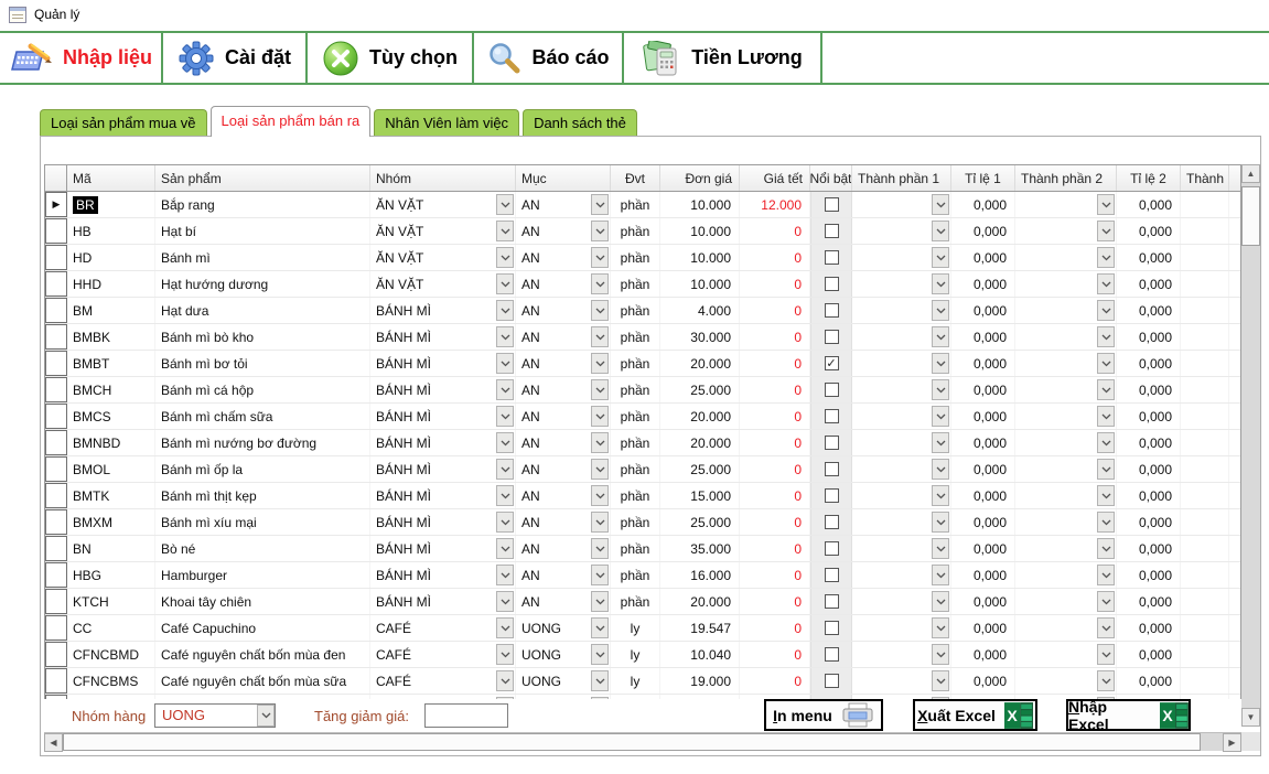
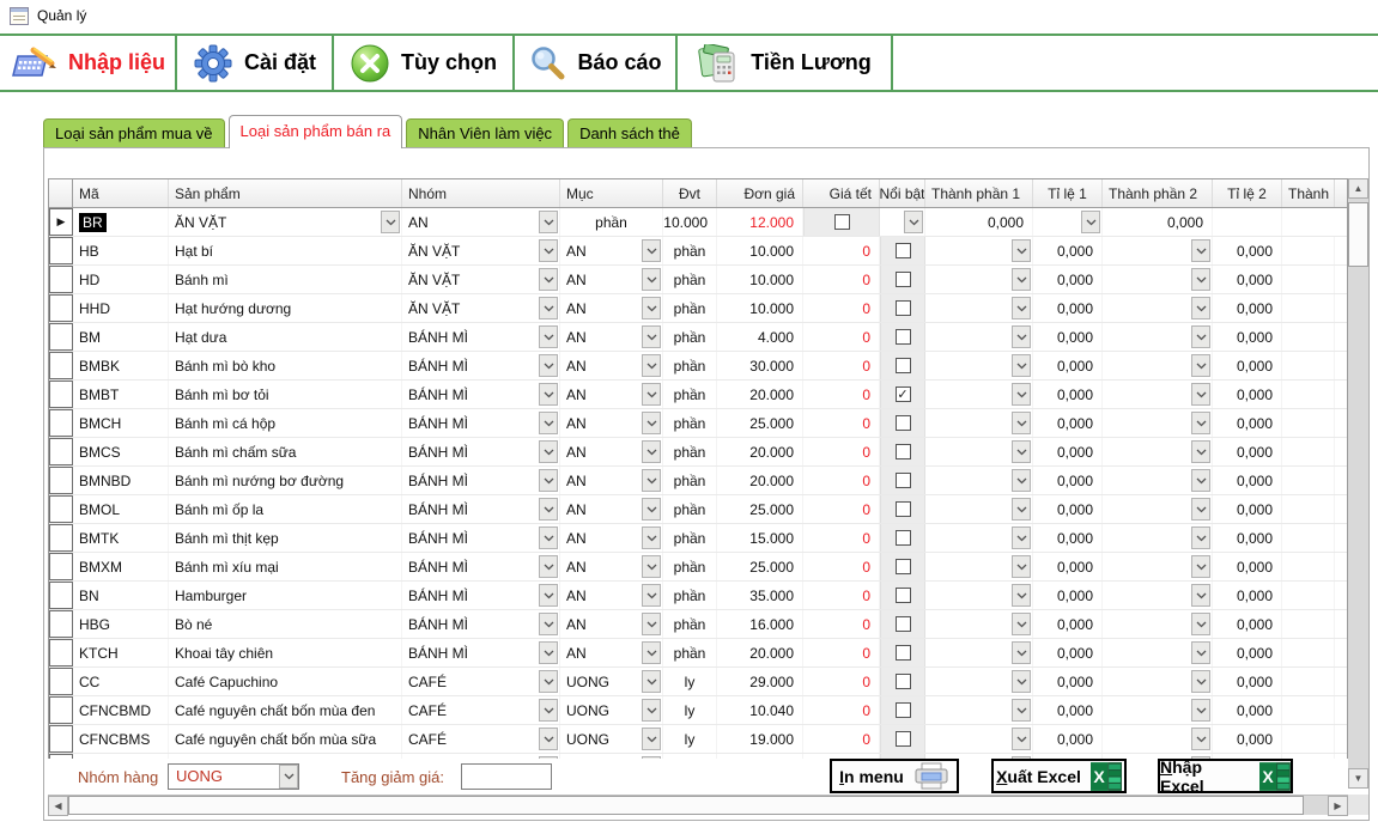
  Quản lý
  Nhập liệu
  Cài đặt
  Tùy chọn
  Báo cáo
  Tiền Lương
  Loại sản phẩm mua về
  Loại sản phẩm bán ra
  Nhân Viên làm việc
  Danh sách thẻ
  Mã
  Sản phẩm
  Nhóm
  Mục
  Đvt
  Đơn giá
  Giá tết
  Nổi bật
  Thành phần 1
  Tỉ lệ 1
  Thành phần 2
  Tỉ lệ 2
  Thành
  ▶
  BR
- Bắp rang
  ĂN VẶT
  AN
  phần
  10.000
  12.000
  0,000
  0,000
  HB
  Hạt bí
  ĂN VẶT
  AN
  phần
  10.000
  0
  0,000
  0,000
  HD
  Bánh mì
  ĂN VẶT
  AN
  phần
  10.000
  0
  0,000
  0,000
  HHD
  Hạt hướng dương
  ĂN VẶT
  AN
  phần
  10.000
  0
  0,000
  0,000
  BM
  Hạt dưa
  BÁNH MÌ
  AN
  phần
  4.000
  0
  0,000
  0,000
  BMBK
  Bánh mì bò kho
  BÁNH MÌ
  AN
  phần
  30.000
  0
  0,000
  0,000
  BMBT
  Bánh mì bơ tỏi
  BÁNH MÌ
  AN
  phần
  20.000
  0
  ✓
  0,000
  0,000
  BMCH
  Bánh mì cá hộp
  BÁNH MÌ
  AN
  phần
  25.000
  0
  0,000
  0,000
  BMCS
  Bánh mì chấm sữa
  BÁNH MÌ
  AN
  phần
  20.000
  0
  0,000
  0,000
  BMNBD
  Bánh mì nướng bơ đường
  BÁNH MÌ
  AN
  phần
  20.000
  0
  0,000
  0,000
  BMOL
  Bánh mì ốp la
  BÁNH MÌ
  AN
  phần
  25.000
  0
  0,000
  0,000
  BMTK
  Bánh mì thịt kẹp
  BÁNH MÌ
  AN
  phần
  15.000
  0
  0,000
  0,000
  BMXM
  Bánh mì xíu mại
  BÁNH MÌ
  AN
  phần
  25.000
  0
  0,000
  0,000
  BN
- Bò né
+ Hamburger
  BÁNH MÌ
  AN
  phần
  35.000
  0
  0,000
  0,000
  HBG
- Hamburger
+ Bò né
  BÁNH MÌ
  AN
  phần
  16.000
  0
  0,000
  0,000
  KTCH
  Khoai tây chiên
  BÁNH MÌ
  AN
  phần
  20.000
  0
  0,000
  0,000
  CC
  Café Capuchino
  CAFÉ
  UONG
  ly
- 19.547
+ 29.000
  0
  0,000
  0,000
  CFNCBMD
  Café nguyên chất bốn mùa đen
  CAFÉ
  UONG
  ly
  10.040
  0
  0,000
  0,000
  CFNCBMS
  Café nguyên chất bốn mùa sữa
  CAFÉ
  UONG
  ly
  19.000
  0
  0,000
  0,000
  ▲
  ▼
  Nhóm hàng
  UONG
  Tăng giảm giá:
  In menu
  Xuất Excel
  X
  Nhập Excel
  X
  ◀
  ▶
